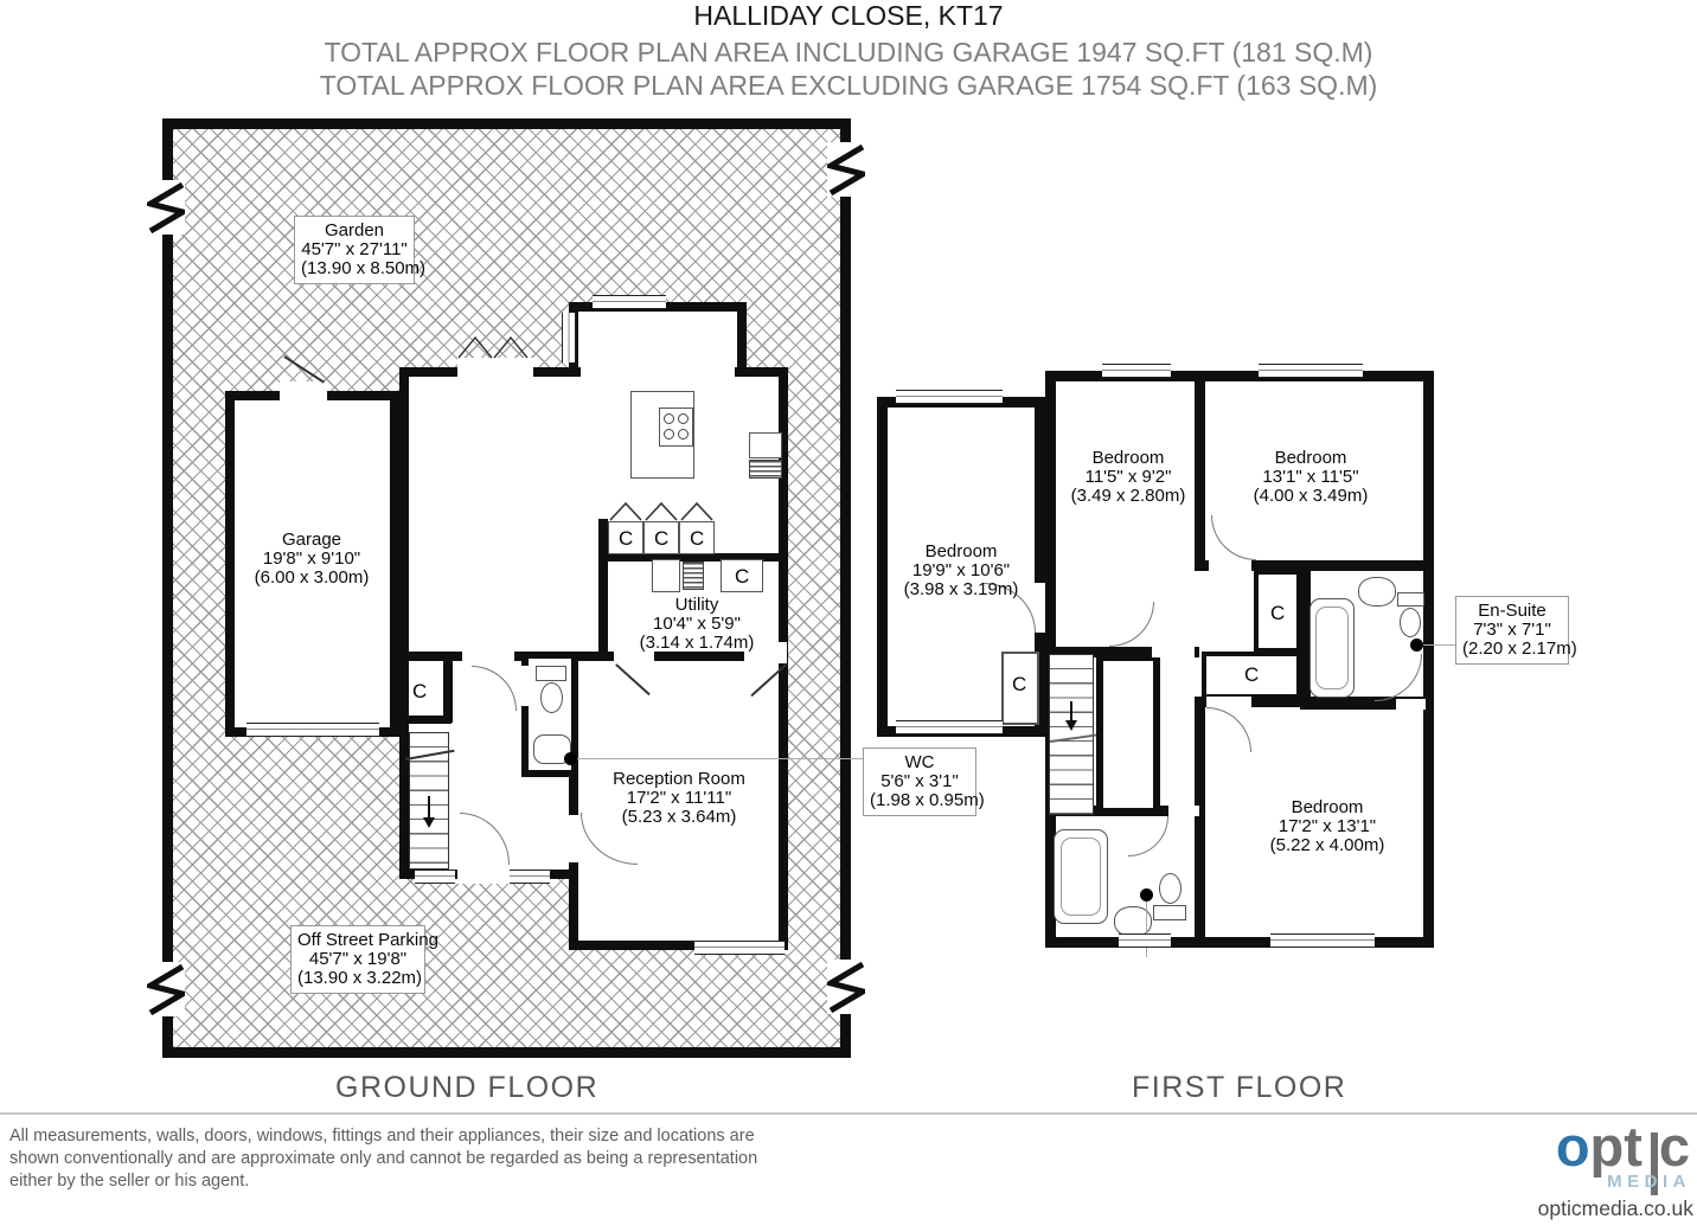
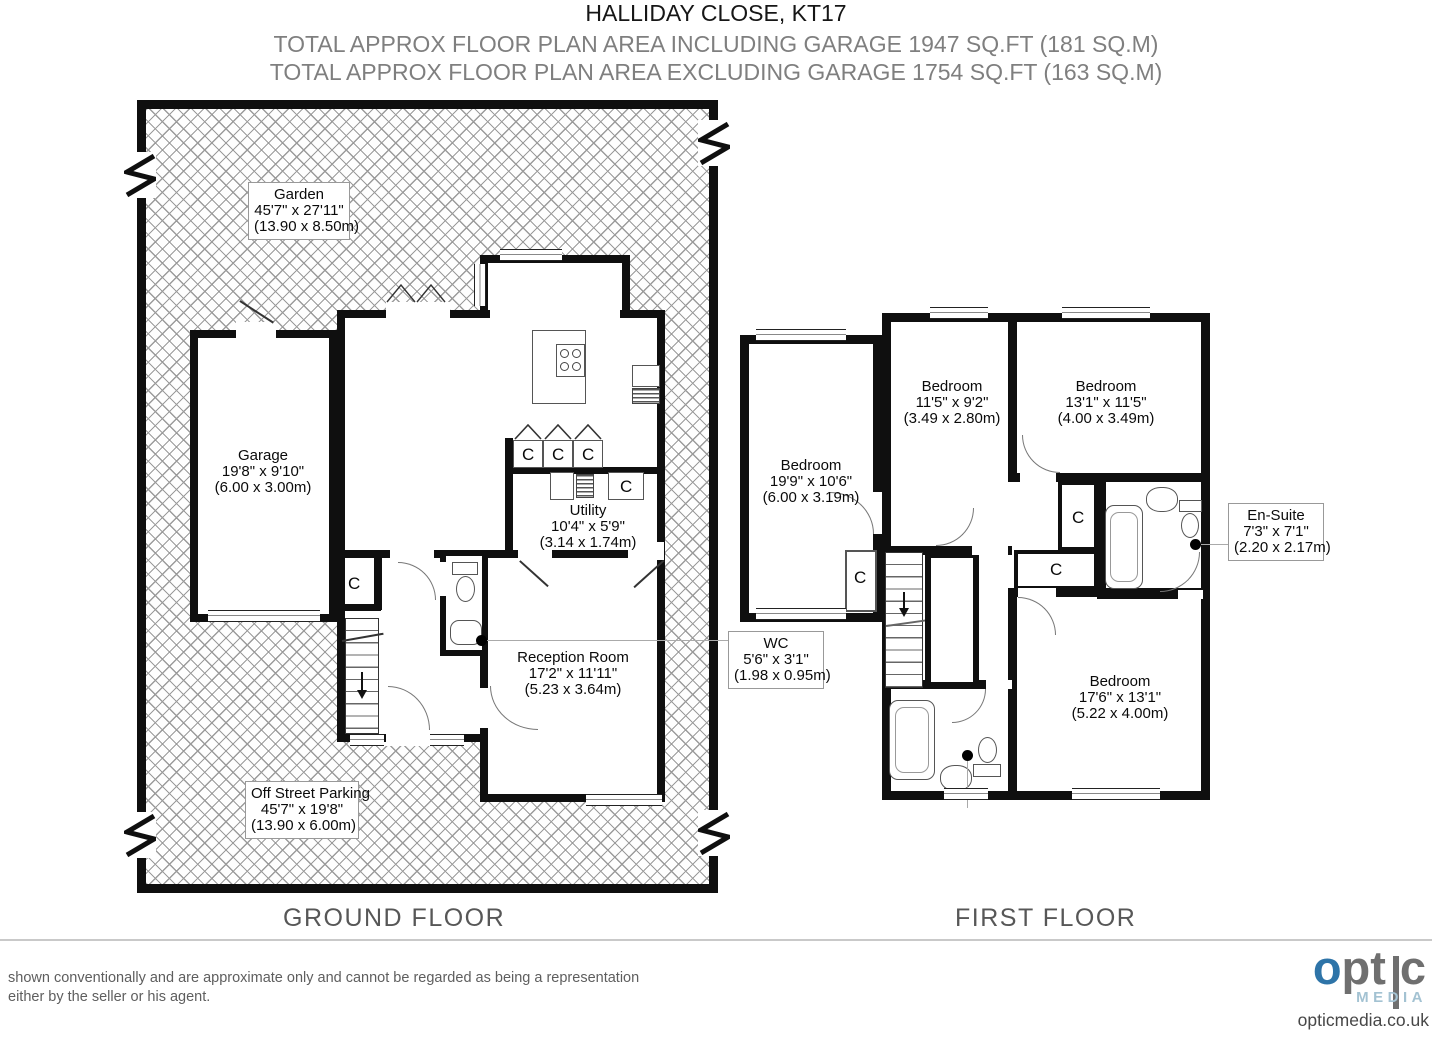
  HALLIDAY CLOSE, KT17
  TOTAL APPROX FLOOR PLAN AREA INCLUDING GARAGE 1947 SQ.FT (181 SQ.M)
  TOTAL APPROX FLOOR PLAN AREA EXCLUDING GARAGE 1754 SQ.FT (163 SQ.M)
  C
  C
  C
  C
  C
  Garden
  45'7" x 27'11"
  (13.90 x 8.50m)
  Garage
  19'8" x 9'10"
  (6.00 x 3.00m)
  Utility
  10'4" x 5'9"
  (3.14 x 1.74m)
  Reception Room
  17'2" x 11'11"
  (5.23 x 3.64m)
  Off Street Parking
  45'7" x 19'8"
- (13.90 x 3.22m)
+ (13.90 x 6.00m)
  WC
  5'6" x 3'1"
  (1.98 x 0.95m)
  GROUND FLOOR
  C
  C
  C
  Bedroom
  19'9" x 10'6"
- (3.98 x 3.19m)
+ (6.00 x 3.19m)
  Bedroom
  11'5" x 9'2"
  (3.49 x 2.80m)
  Bedroom
  13'1" x 11'5"
  (4.00 x 3.49m)
  Bedroom
- 17'2" x 13'1"
+ 17'6" x 13'1"
  (5.22 x 4.00m)
  En-Suite
  7'3" x 7'1"
  (2.20 x 2.17m)
  FIRST FLOOR
- All measurements, walls, doors, windows, fittings and their appliances, their size and locations are
  shown conventionally and are approximate only and cannot be regarded as being a representation
  either by the seller or his agent.
  opt c
  MEDIA
  opticmedia.co.uk
